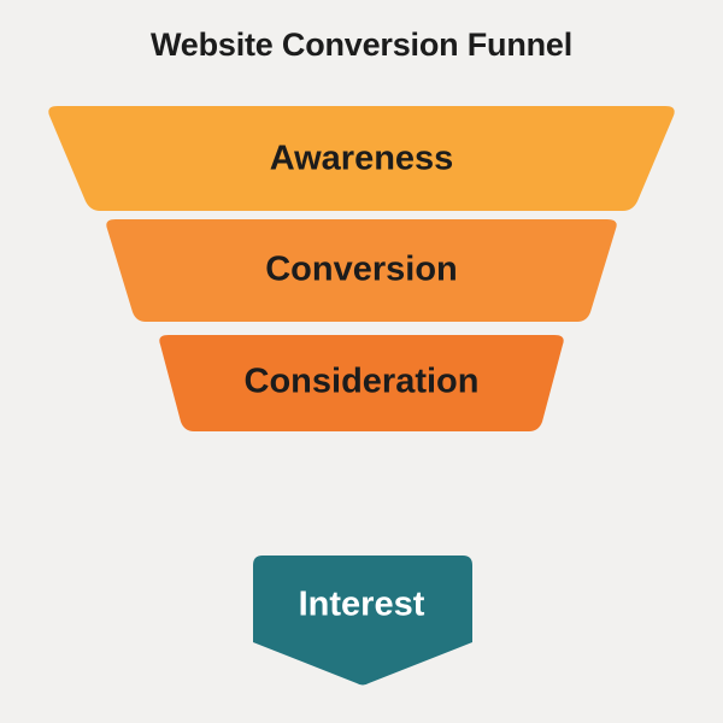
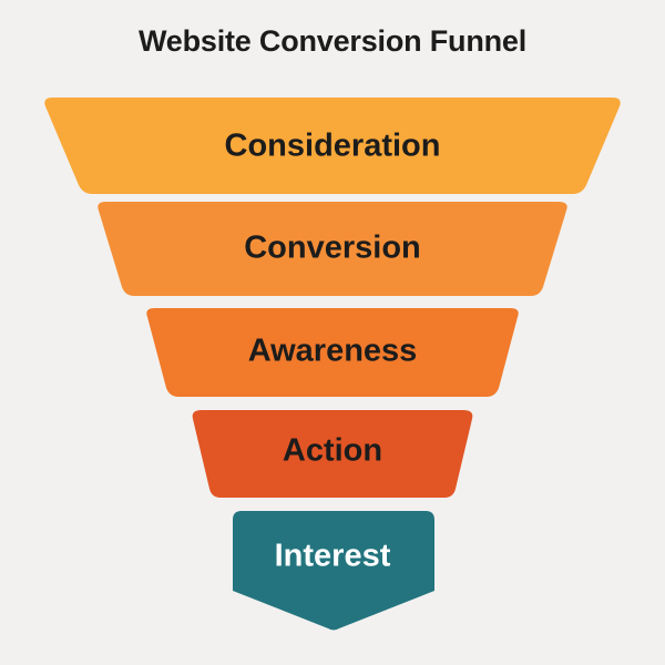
  Website Conversion Funnel
- Awareness
+ Consideration
  Conversion
- Consideration
+ Awareness
+ Action
  Interest
